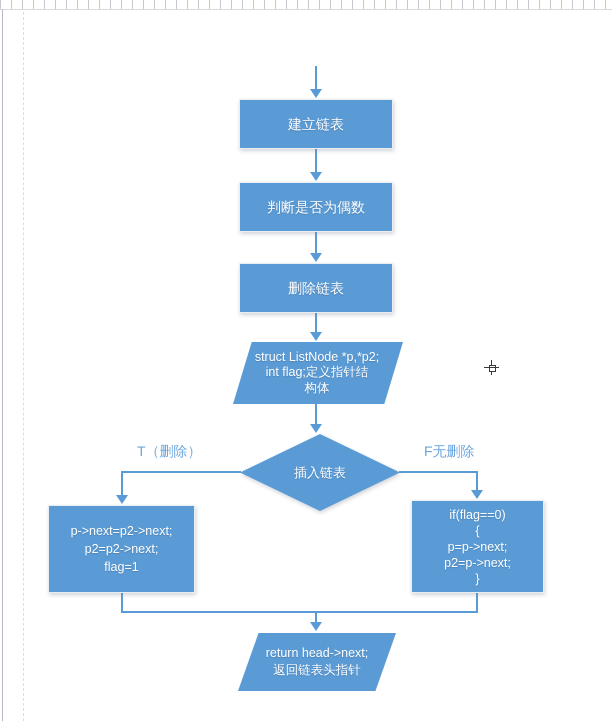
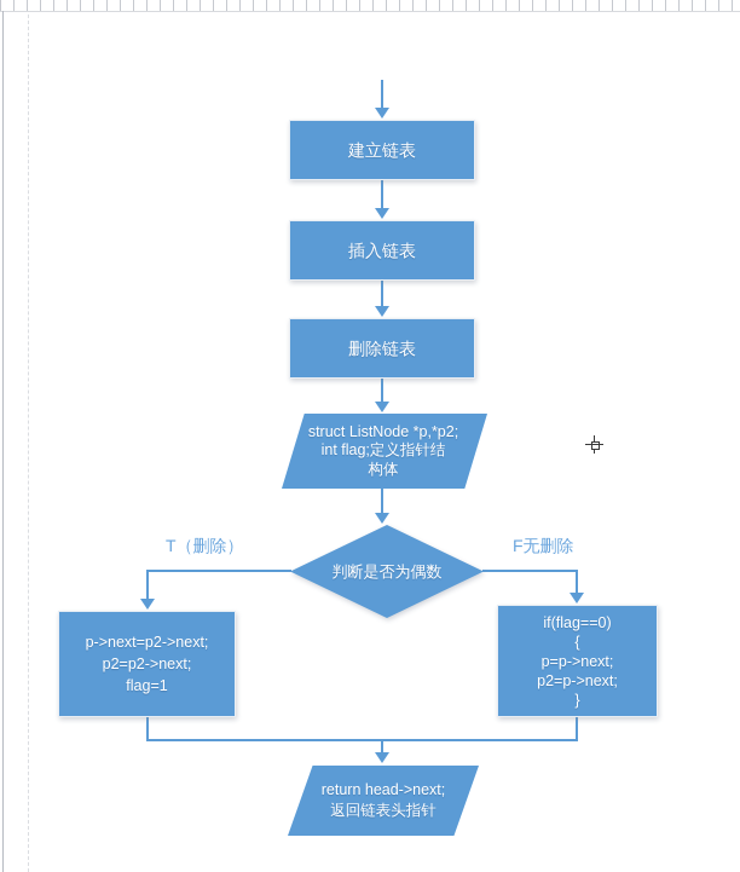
  建立链表
- 判断是否为偶数
+ 插入链表
  删除链表
  struct ListNode *p,*p2;
  int flag;定义指针结
  构体
- 插入链表
+ 判断是否为偶数
  p->next=p2->next;
  p2=p2->next;
  flag=1
  if(flag==0)
  {
  p=p->next;
  p2=p->next;
  }
  return head->next;
  返回链表头指针
  T（删除）
  F无删除
